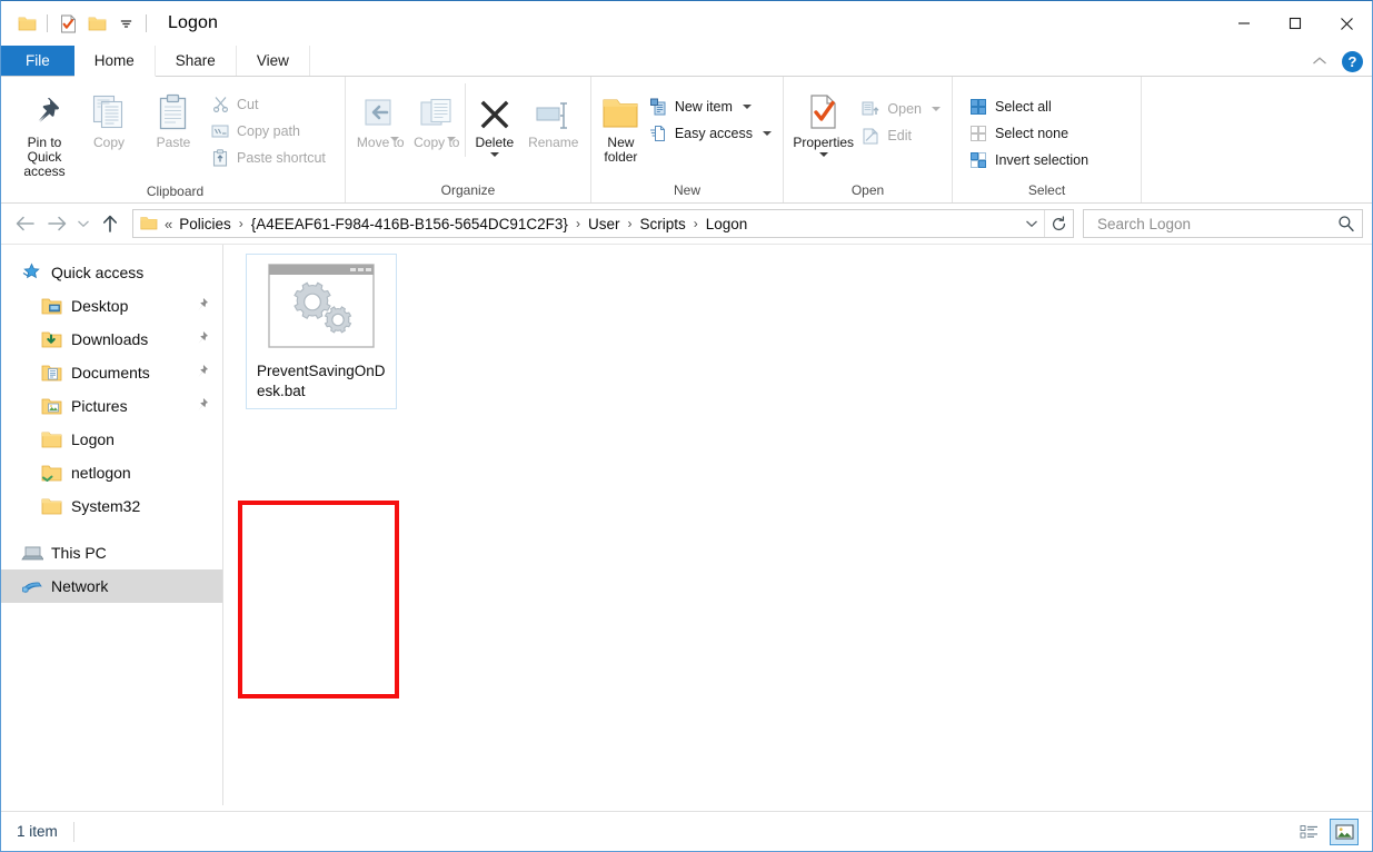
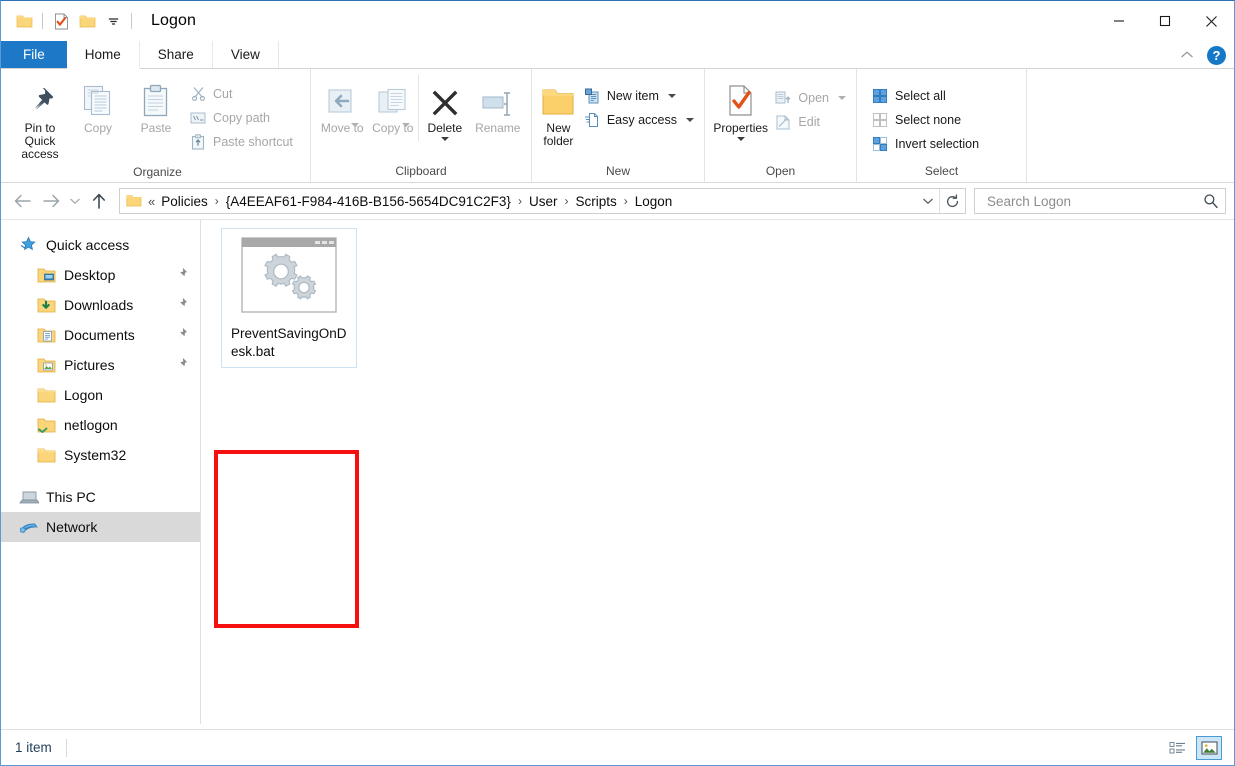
  Logon
  File
  Home
  Share
  View
  ?
  Pin to Quick access
  Copy
  Paste
  Cut
  Copy path
  Paste shortcut
- Clipboard
+ Organize
  Move to
  Copy to
  Delete
  Rename
- Organize
+ Clipboard
  New folder
  New item
  Easy access
  New
  Properties
  Open
  Edit
  Open
  Select all
  Select none
  Invert selection
  Select
  «
  Policies
  ›
  {A4EEAF61-F984-416B-B156-5654DC91C2F3}
  ›
  User
  ›
  Scripts
  ›
  Logon
  Search Logon
  Quick access
  Desktop
  Downloads
  Documents
  Pictures
  Logon
  netlogon
  System32
  This PC
  Network
  PreventSavingOnDesk.bat
  1 item
